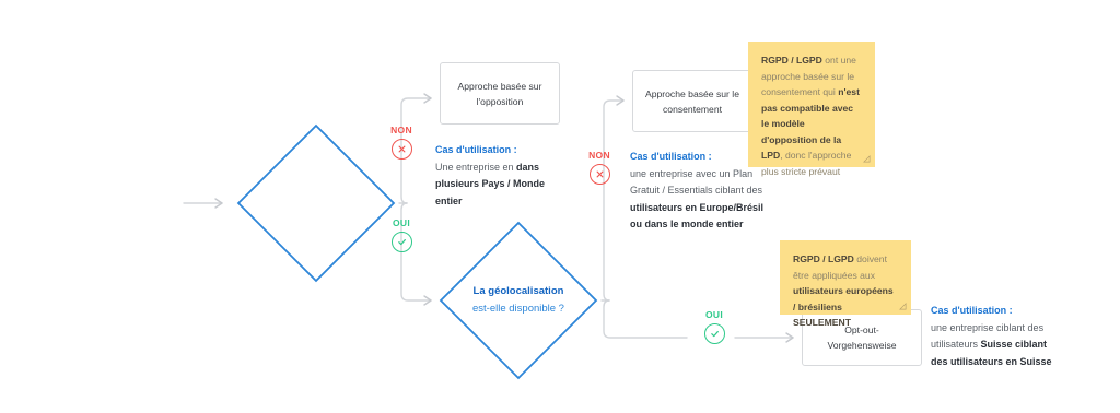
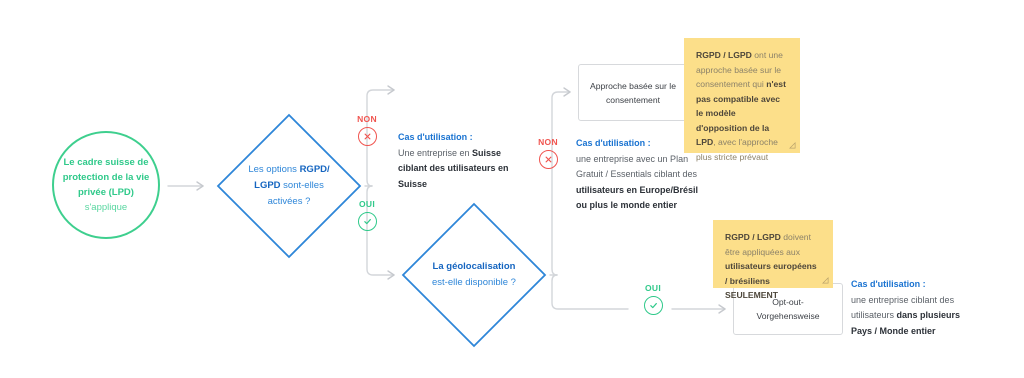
+ Le cadre suisse de
+ protection de la vie
+ privée (LPD)
+ s'applique
+ Les options RGPD/
+ LGPD sont-elles
+ activées ?
  La géolocalisation
  est-elle disponible ?
- Approche basée sur
- l'opposition
  Approche basée sur le
  consentement
  pt-out-
  Vorgehensweise
  NON
  OUI
  NON
  OUI
  Cas d'utilisation :
- Une entreprise en dans plusieurs Pays / Monde entier
+ Une entreprise en Suisse ciblant des utilisateurs en Suisse
  Cas d'utilisation :
- une entreprise avec un Plan Gratuit / Essentials ciblant des utilisateurs en Europe/Brésil ou dans le monde entier
+ une entreprise avec un Plan Gratuit / Essentials ciblant des utilisateurs en Europe/Brésil ou plus le monde entier
  Cas d'utilisation :
- une entreprise ciblant des utilisateurs Suisse ciblant des utilisateurs en Suisse
+ une entreprise ciblant des utilisateurs dans plusieurs Pays / Monde entier
- RGPD / LGPD ont une approche basée sur le consentement qui n'est pas compatible avec le modèle d'opposition de la LPD, donc l'approche plus stricte prévaut
+ RGPD / LGPD ont une approche basée sur le consentement qui n'est pas compatible avec le modèle d'opposition de la LPD, avec l'approche plus stricte prévaut
  RGPD / LGPD doivent être appliquées aux utilisateurs européens / brésiliens SEULEMENT
